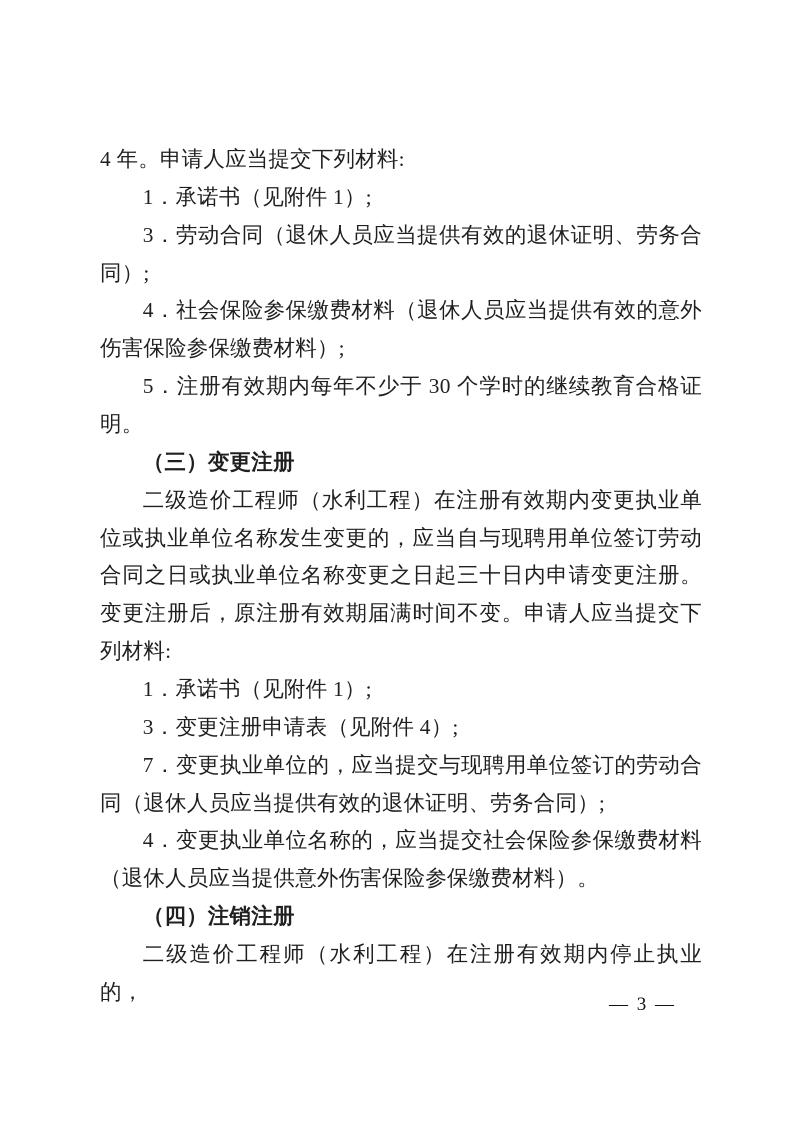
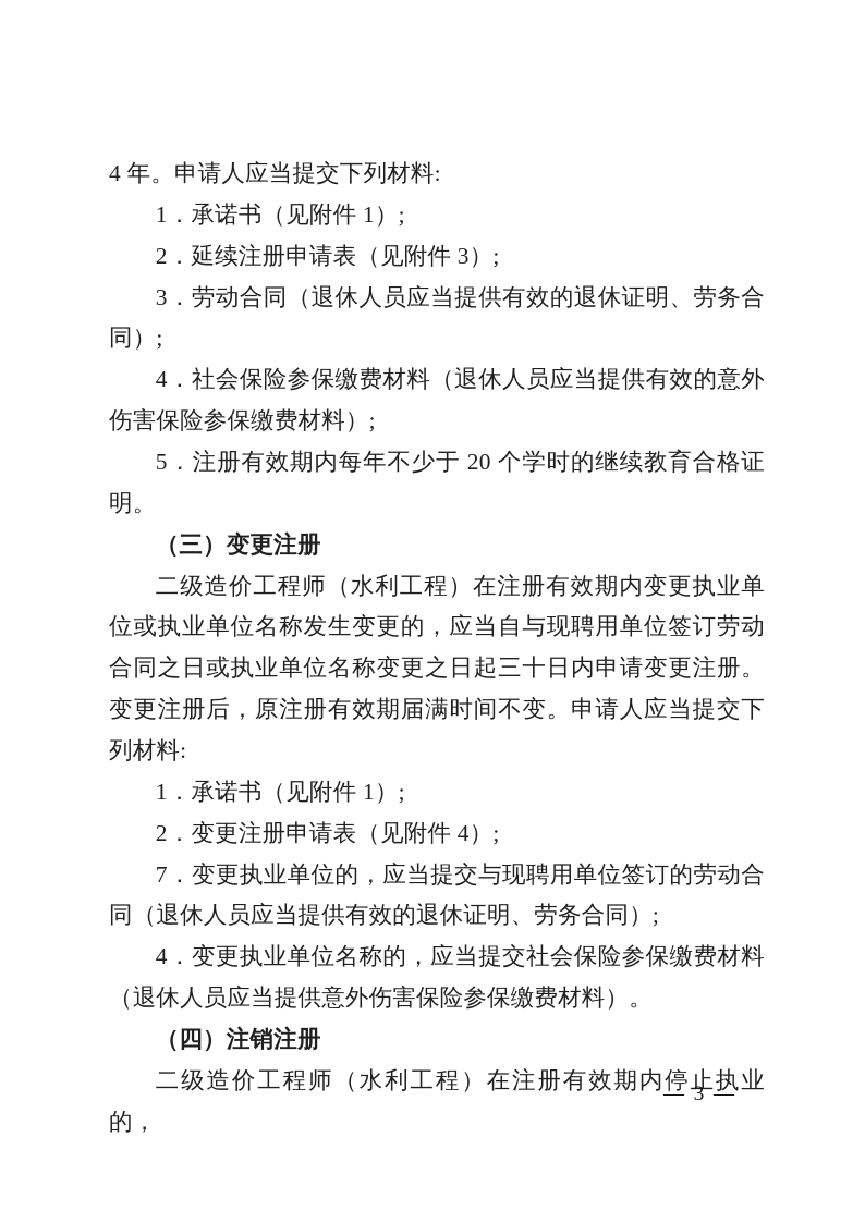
  4 年。申请人应当提交下列材料:
  1．承诺书（见附件 1）;
+ 2．延续注册申请表（见附件 3）;
  3．劳动合同（退休人员应当提供有效的退休证明、劳务合同）;
  4．社会保险参保缴费材料（退休人员应当提供有效的意外伤害保险参保缴费材料）;
- 5．注册有效期内每年不少于 30 个学时的继续教育合格证明。
+ 5．注册有效期内每年不少于 20 个学时的继续教育合格证明。
  （三）变更注册
  二级造价工程师（水利工程）在注册有效期内变更执业单位或执业单位名称发生变更的，应当自与现聘用单位签订劳动合同之日或执业单位名称变更之日起三十日内申请变更注册。变更注册后，原注册有效期届满时间不变。申请人应当提交下列材料:
  1．承诺书（见附件 1）;
- 3．变更注册申请表（见附件 4）;
+ 2．变更注册申请表（见附件 4）;
  7．变更执业单位的，应当提交与现聘用单位签订的劳动合同（退休人员应当提供有效的退休证明、劳务合同）;
  4．变更执业单位名称的，应当提交社会保险参保缴费材料（退休人员应当提供意外伤害保险参保缴费材料）。
  （四）注销注册
  二级造价工程师（水利工程）在注册有效期内停止执业的，
  — 3 —
